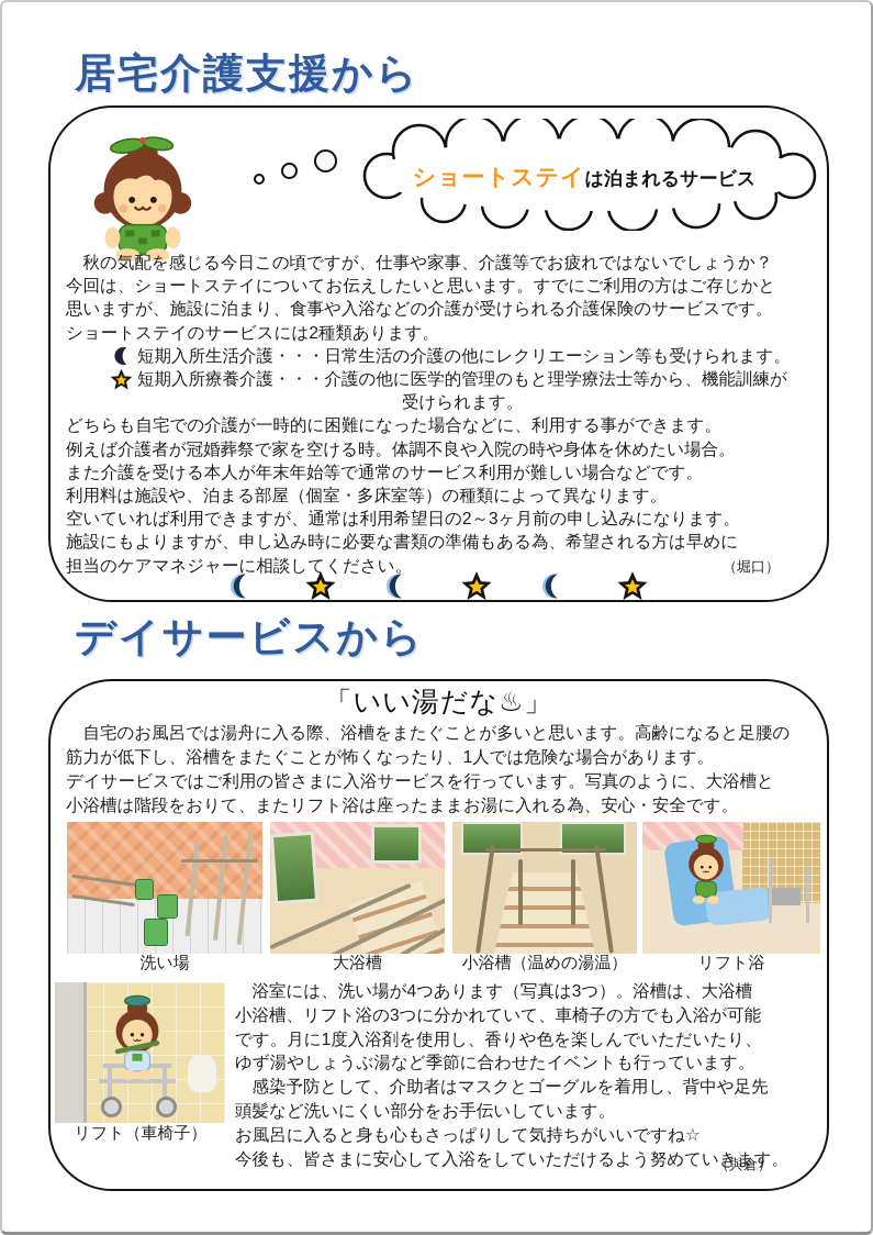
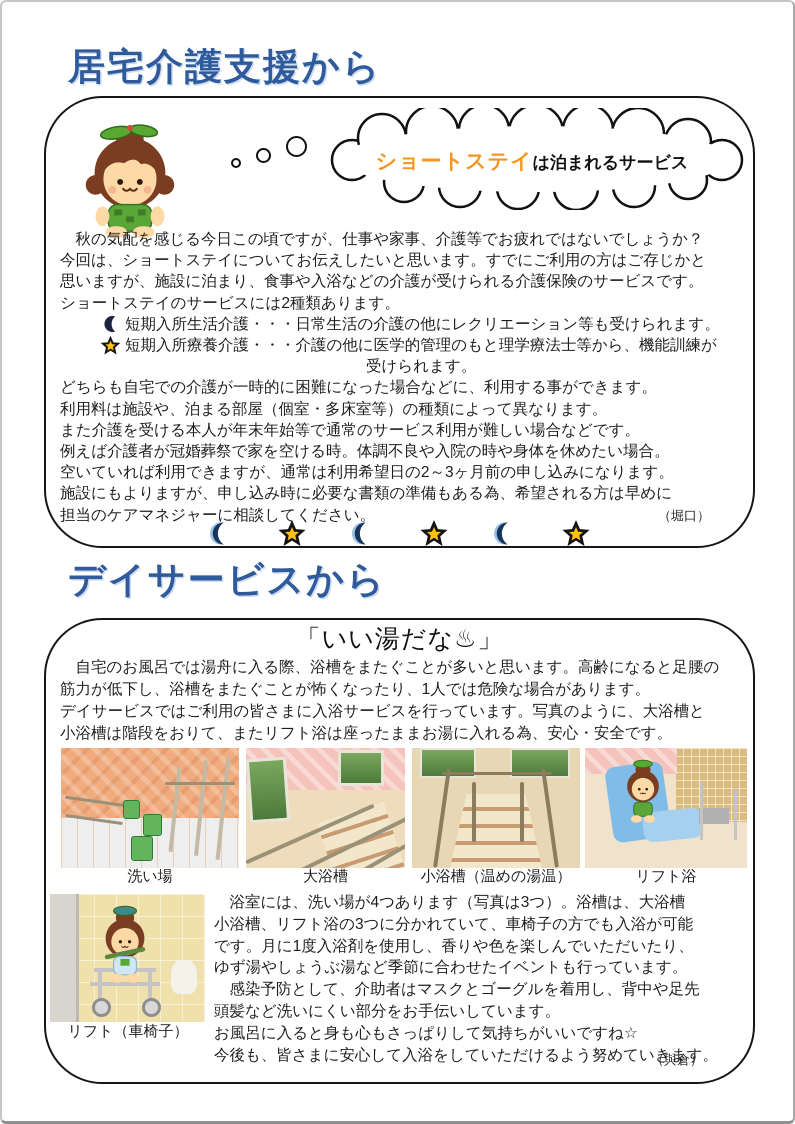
  居宅介護支援から
  ショートステイは泊まれるサービス
  秋の気配を感じる今日この頃ですが、仕事や家事、介護等でお疲れではないでしょうか？
  今回は、ショートステイについてお伝えしたいと思います。すでにご利用の方はご存じかと
  思いますが、施設に泊まり、食事や入浴などの介護が受けられる介護保険のサービスです。
  ショートステイのサービスには2種類あります。
  短期入所生活介護・・・日常生活の介護の他にレクリエーション等も受けられます。
  短期入所療養介護・・・介護の他に医学的管理のもと理学療法士等から、機能訓練が
  受けられます。
  どちらも自宅での介護が一時的に困難になった場合などに、利用する事ができます。
- 例えば介護者が冠婚葬祭で家を空ける時。体調不良や入院の時や身体を休めたい場合。
+ 利用料は施設や、泊まる部屋（個室・多床室等）の種類によって異なります。
  また介護を受ける本人が年末年始等で通常のサービス利用が難しい場合などです。
- 利用料は施設や、泊まる部屋（個室・多床室等）の種類によって異なります。
+ 例えば介護者が冠婚葬祭で家を空ける時。体調不良や入院の時や身体を休めたい場合。
  空いていれば利用できますが、通常は利用希望日の2～3ヶ月前の申し込みになります。
  施設にもよりますが、申し込み時に必要な書類の準備もある為、希望される方は早めに
  担当のケアマネジャーに相談してください。
  （堀口）
  デイサービスから
  「いい湯だな♨」
  自宅のお風呂では湯舟に入る際、浴槽をまたぐことが多いと思います。高齢になると足腰の
  筋力が低下し、浴槽をまたぐことが怖くなったり、1人では危険な場合があります。
  デイサービスではご利用の皆さまに入浴サービスを行っています。写真のように、大浴槽と
  小浴槽は階段をおりて、またリフト浴は座ったままお湯に入れる為、安心・安全です。
  洗い場
  大浴槽
  小浴槽（温めの湯温）
  リフト浴
  リフト（車椅子）
  浴室には、洗い場が4つあります（写真は3つ）。浴槽は、大浴槽
  小浴槽、リフト浴の3つに分かれていて、車椅子の方でも入浴が可能
  です。月に1度入浴剤を使用し、香りや色を楽しんでいただいたり、
  ゆず湯やしょうぶ湯など季節に合わせたイベントも行っています。
  感染予防として、介助者はマスクとゴーグルを着用し、背中や足先
  頭髪など洗いにくい部分をお手伝いしています。
  お風呂に入ると身も心もさっぱりして気持ちがいいですね☆
  今後も、皆さまに安心して入浴をしていただけるよう努めていきます。
  （與倉）
